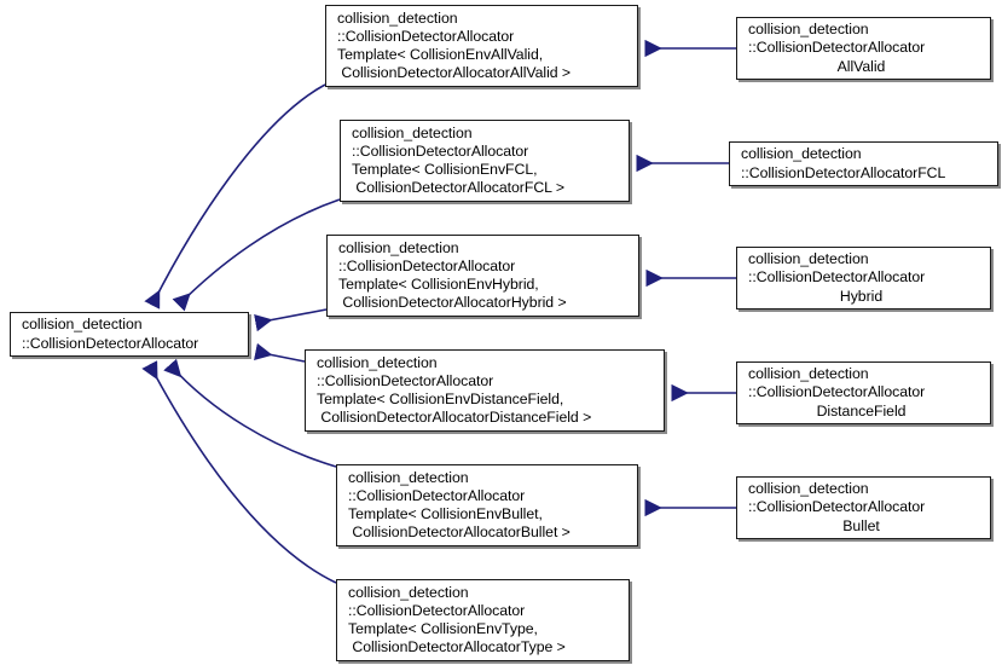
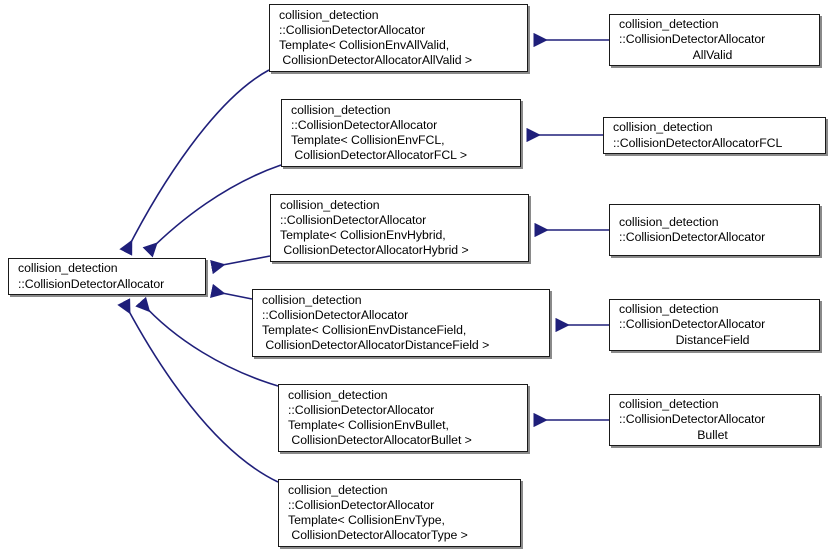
  collision_detection
  ::CollisionDetectorAllocator
  collision_detection
  ::CollisionDetectorAllocator
  Template< CollisionEnvAllValid,
  CollisionDetectorAllocatorAllValid >
  collision_detection
  ::CollisionDetectorAllocator
  Template< CollisionEnvFCL,
  CollisionDetectorAllocatorFCL >
  collision_detection
  ::CollisionDetectorAllocator
  Template< CollisionEnvHybrid,
  CollisionDetectorAllocatorHybrid >
  collision_detection
  ::CollisionDetectorAllocator
  Template< CollisionEnvDistanceField,
  CollisionDetectorAllocatorDistanceField >
  collision_detection
  ::CollisionDetectorAllocator
  Template< CollisionEnvBullet,
  CollisionDetectorAllocatorBullet >
  collision_detection
  ::CollisionDetectorAllocator
  Template< CollisionEnvType,
  CollisionDetectorAllocatorType >
  collision_detection
  ::CollisionDetectorAllocator
  AllValid
  collision_detection
  ::CollisionDetectorAllocatorFCL
  collision_detection
  ::CollisionDetectorAllocator
- Hybrid
  collision_detection
  ::CollisionDetectorAllocator
  DistanceField
  collision_detection
  ::CollisionDetectorAllocator
  Bullet
